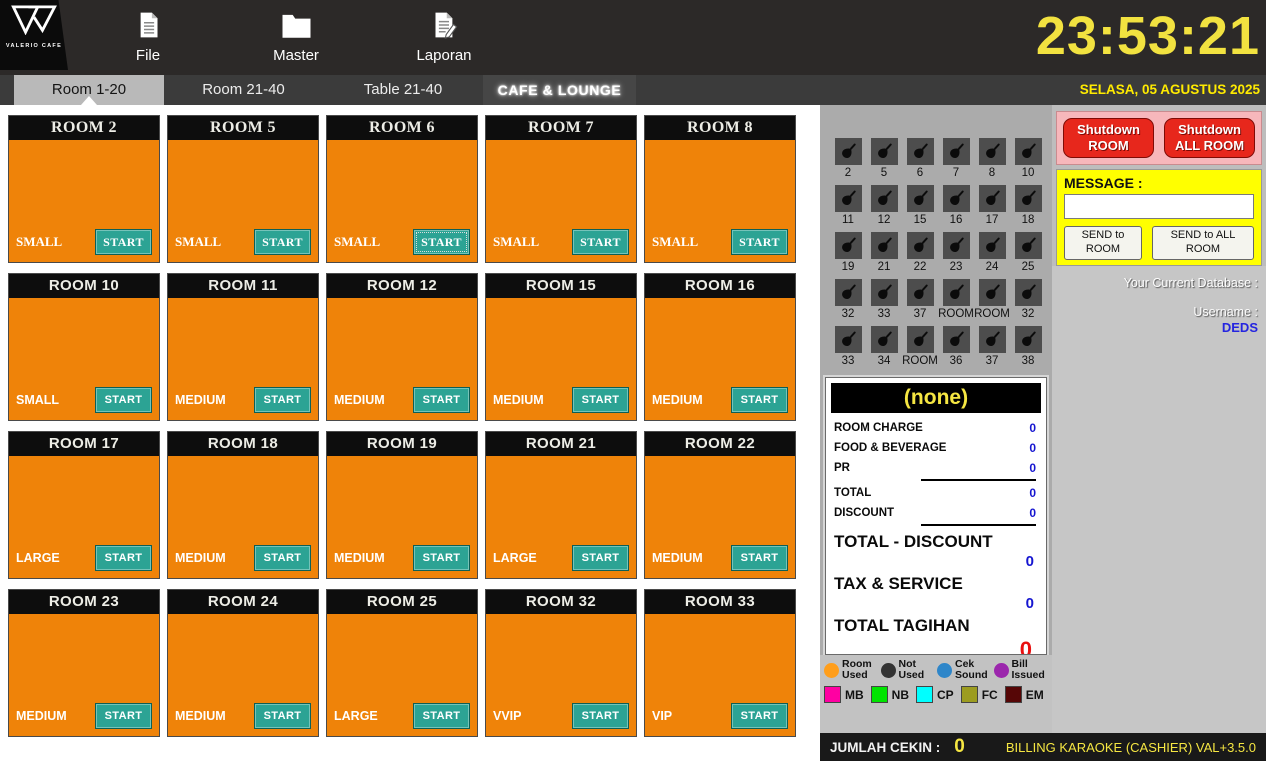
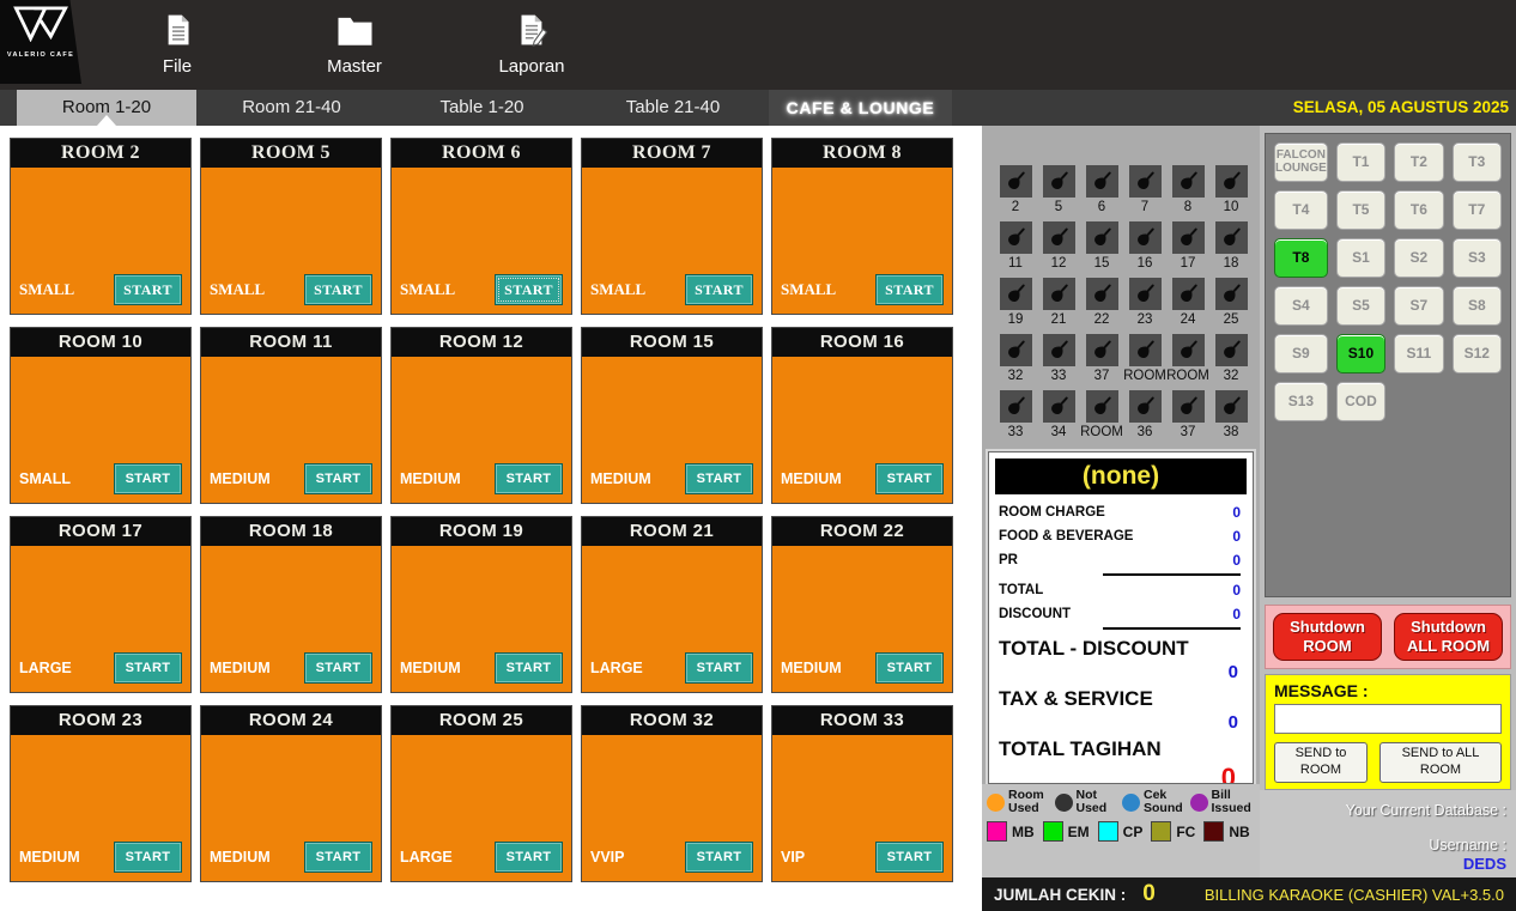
  File
  Master
  Laporan
- 23:53:21
  Room 1-20
  Room 21-40
+ Table 1-20
  Table 21-40
  CAFE & LOUNGE
  SELASA, 05 AGUSTUS 2025
  ROOM 2
  SMALL
  START
  ROOM 5
  SMALL
  START
  ROOM 6
  SMALL
  START
  ROOM 7
  SMALL
  START
  ROOM 8
  SMALL
  START
  ROOM 10
  SMALL
  START
  ROOM 11
  MEDIUM
  START
  ROOM 12
  MEDIUM
  START
  ROOM 15
  MEDIUM
  START
  ROOM 16
  MEDIUM
  START
  ROOM 17
  LARGE
  START
  ROOM 18
  MEDIUM
  START
  ROOM 19
  MEDIUM
  START
  ROOM 21
  LARGE
  START
  ROOM 22
  MEDIUM
  START
  ROOM 23
  MEDIUM
  START
  ROOM 24
  MEDIUM
  START
  ROOM 25
  LARGE
  START
  ROOM 32
  VVIP
  START
  ROOM 33
  VIP
  START
  2
  5
  6
  7
  8
  10
  11
  12
  15
  16
  17
  18
  19
  21
  22
  23
  24
  25
  32
  33
  37
  ROOM
  ROOM
  32
  33
  34
  ROOM
  36
  37
  38
  (none)
  ROOM CHARGE
  0
  FOOD & BEVERAGE
  0
  PR
  0
  TOTAL
  0
  DISCOUNT
  0
  TOTAL - DISCOUNT
  0
  TAX & SERVICE
  0
  TOTAL TAGIHAN
  0
  Room Used
  Not Used
  Cek Sound
  Bill Issued
  MB
- NB
+ EM
  CP
  FC
- EM
+ NB
+ FALCON LOUNGE
+ T1
+ T2
+ T3
+ T4
+ T5
+ T6
+ T7
+ T8
+ S1
+ S2
+ S3
+ S4
+ S5
+ S7
+ S8
+ S9
+ S10
+ S11
+ S12
+ S13
+ COD
  Shutdown
  ROOM
  Shutdown
  ALL ROOM
  MESSAGE :
  SEND to ROOM
  SEND to ALL ROOM
  Your Current Database :
  Username :
  DEDS
  JUMLAH CEKIN :
  0
  BILLING KARAOKE (CASHIER) VAL+3.5.0
